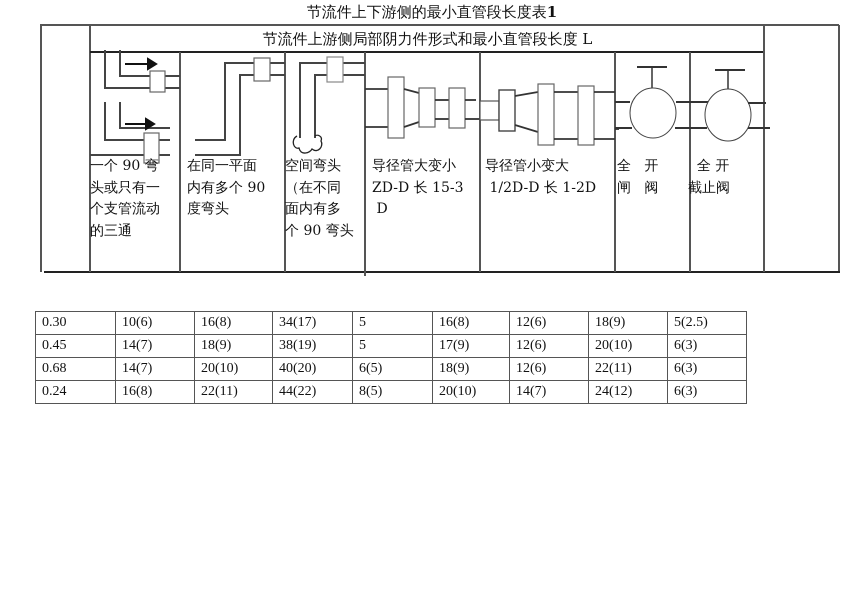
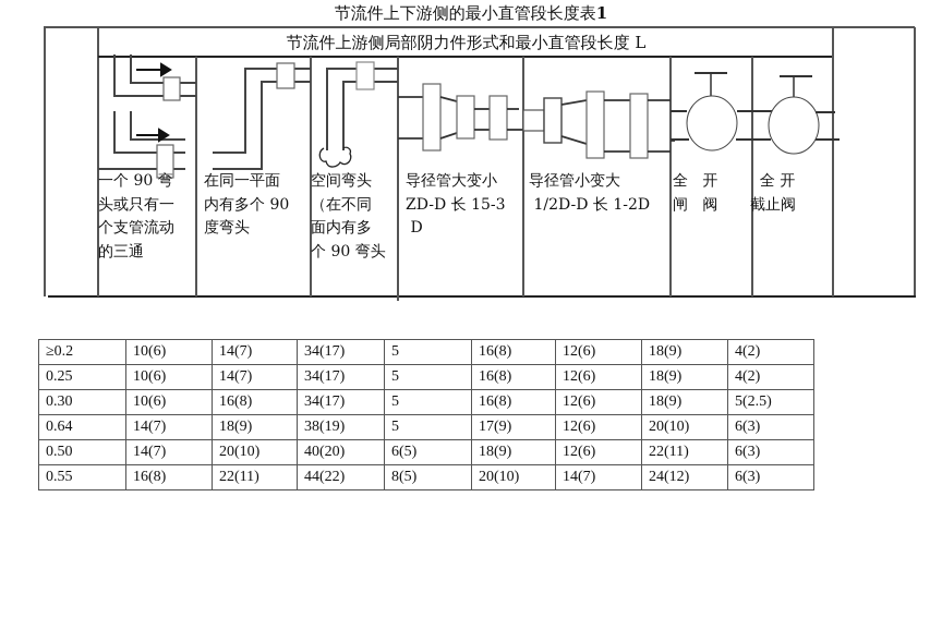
  节流件上下游侧的最小直管段长度表1
  节流件上游侧局部阴力件形式和最小直管段长度 L
  一个 90 弯
  头或只有一
  个支管流动
  的三通
  在同一平面
  内有多个 90
  度弯头
  空间弯头
  （在不同
  面内有多
  个 90 弯头
  导径管大变小
  ZD-D 长 15-3
  D
  导径管小变大
  1/2D-D 长 1-2D
  全 开
  闸 阀
  全 开
  截止阀
+ ≥0.2	10(6)	14(7)	34(17)	5	16(8)	12(6)	18(9)	4(2)
+ 0.25	10(6)	14(7)	34(17)	5	16(8)	12(6)	18(9)	4(2)
  0.30	10(6)	16(8)	34(17)	5	16(8)	12(6)	18(9)	5(2.5)
- 0.45	14(7)	18(9)	38(19)	5	17(9)	12(6)	20(10)	6(3)
+ 0.64	14(7)	18(9)	38(19)	5	17(9)	12(6)	20(10)	6(3)
- 0.68	14(7)	20(10)	40(20)	6(5)	18(9)	12(6)	22(11)	6(3)
+ 0.50	14(7)	20(10)	40(20)	6(5)	18(9)	12(6)	22(11)	6(3)
- 0.24	16(8)	22(11)	44(22)	8(5)	20(10)	14(7)	24(12)	6(3)
+ 0.55	16(8)	22(11)	44(22)	8(5)	20(10)	14(7)	24(12)	6(3)
